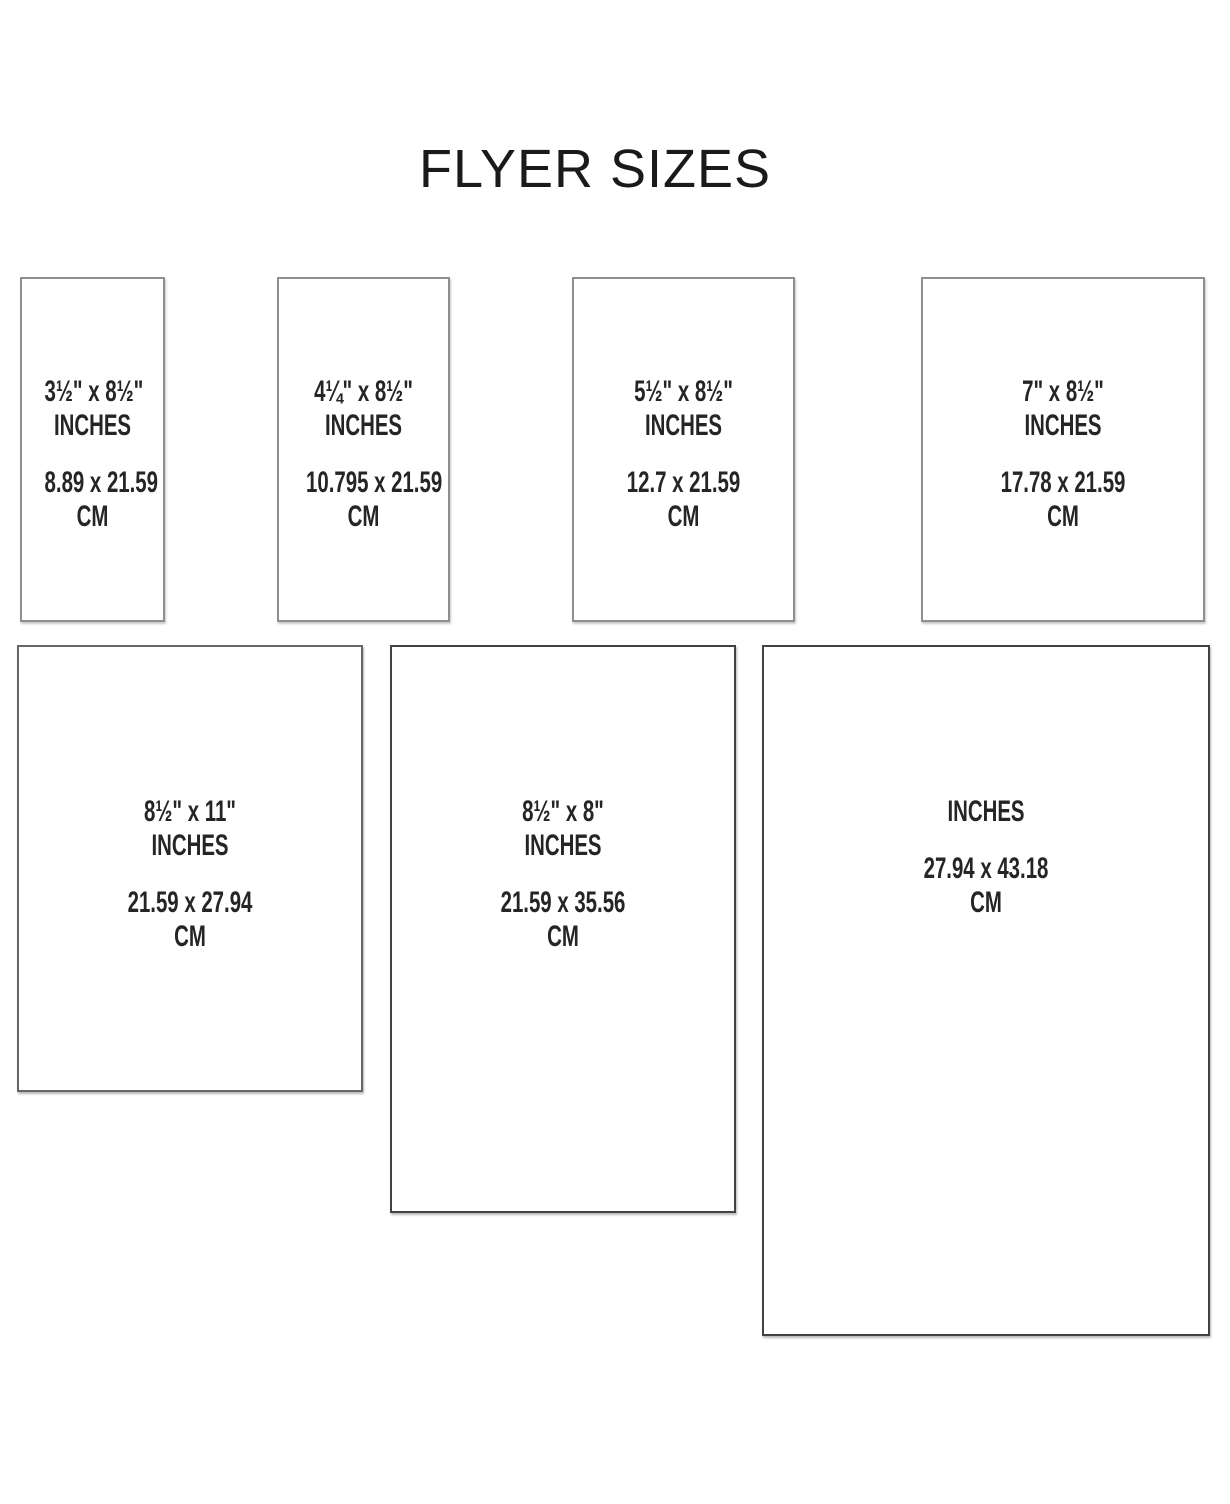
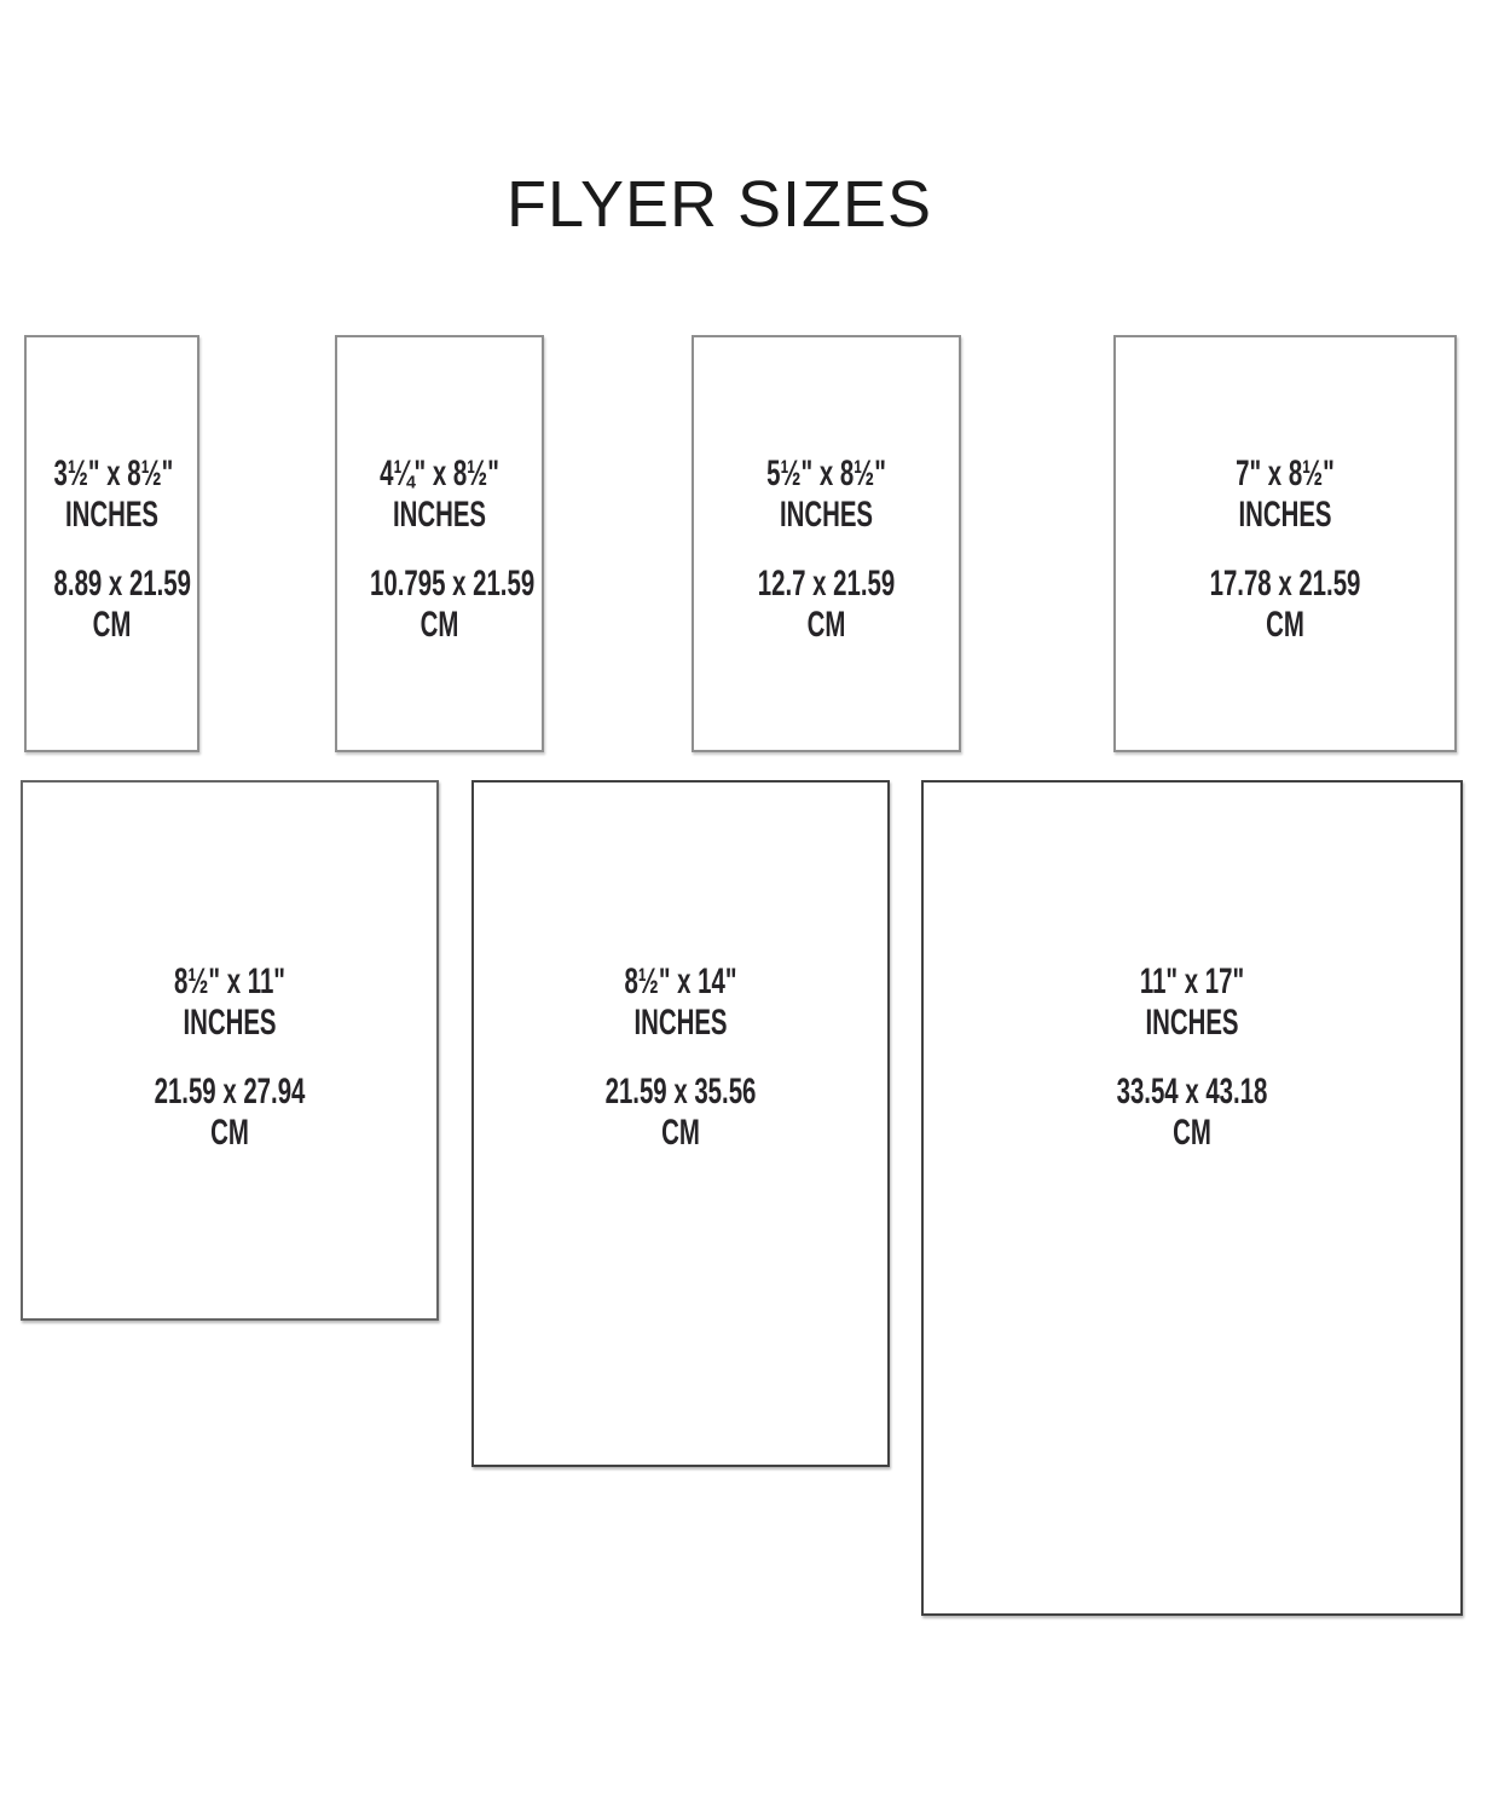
  FLYER SIZES
  3½" x 8½"
  INCHES
  8.89 x 21.59
  CM
  4¼" x 8½"
  INCHES
  10.795 x 21.59
  CM
  5½" x 8½"
  INCHES
  12.7 x 21.59
  CM
  7" x 8½"
  INCHES
  17.78 x 21.59
  CM
  8½" x 11"
  INCHES
  21.59 x 27.94
  CM
- 8½" x 8"
+ 8½" x 14"
  INCHES
  21.59 x 35.56
  CM
+ 11" x 17"
  INCHES
- 27.94 x 43.18
+ 33.54 x 43.18
  CM
